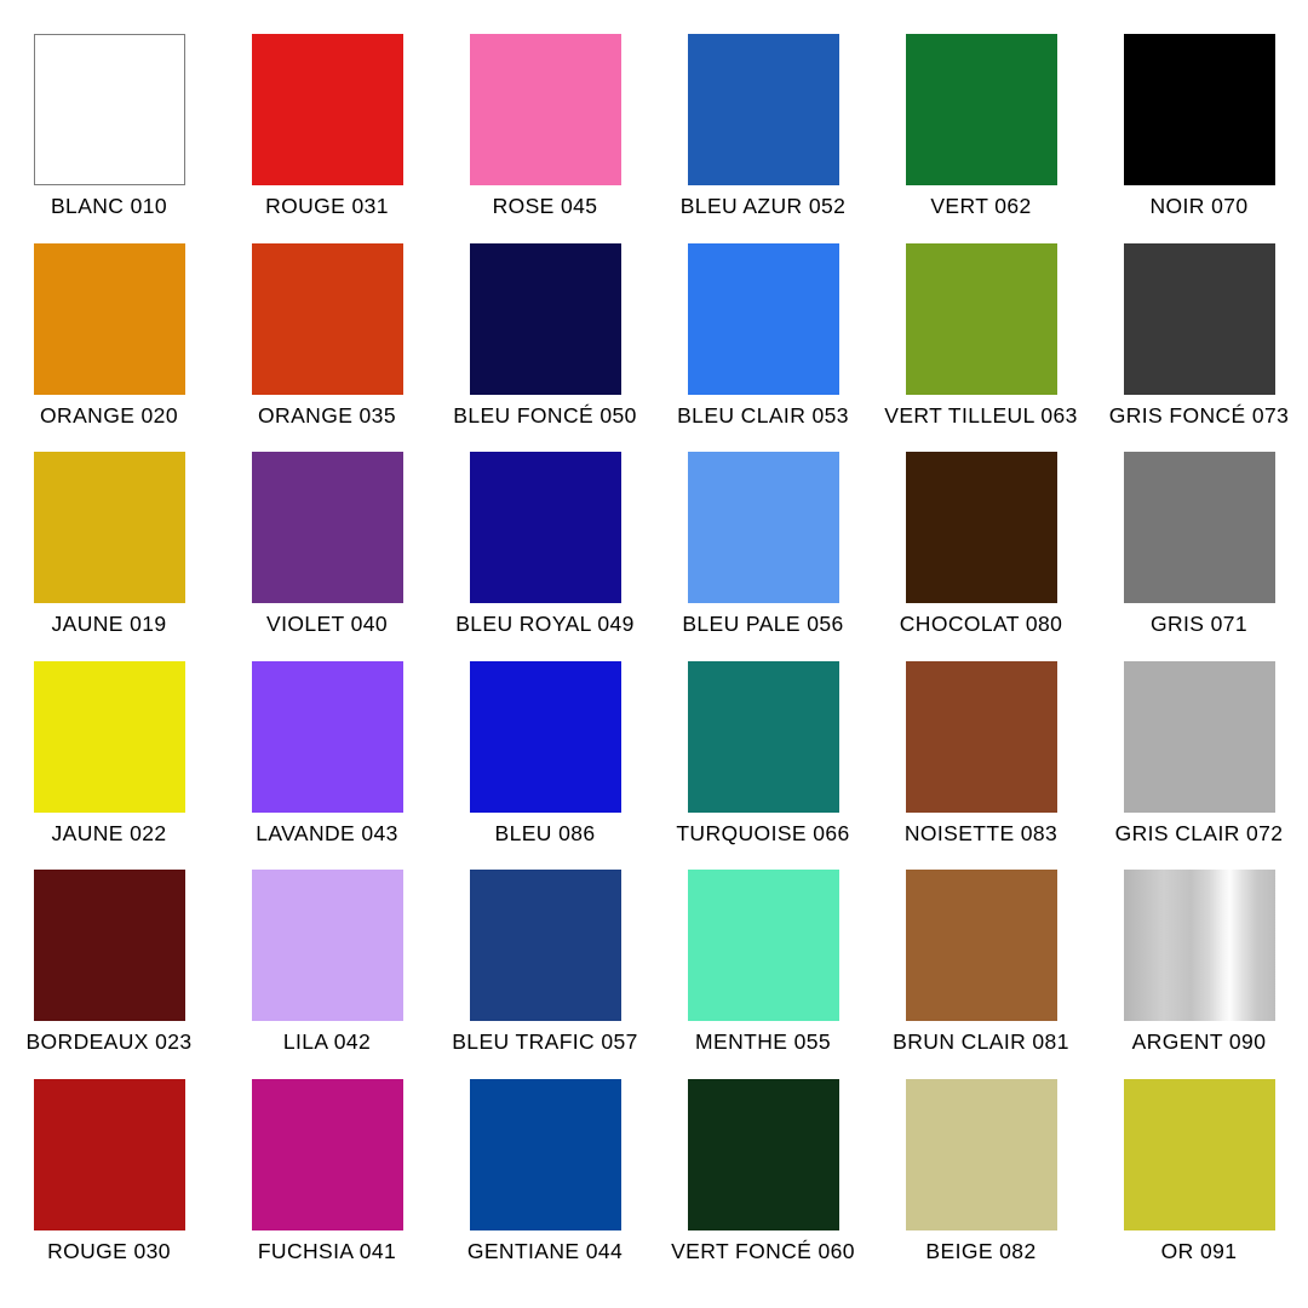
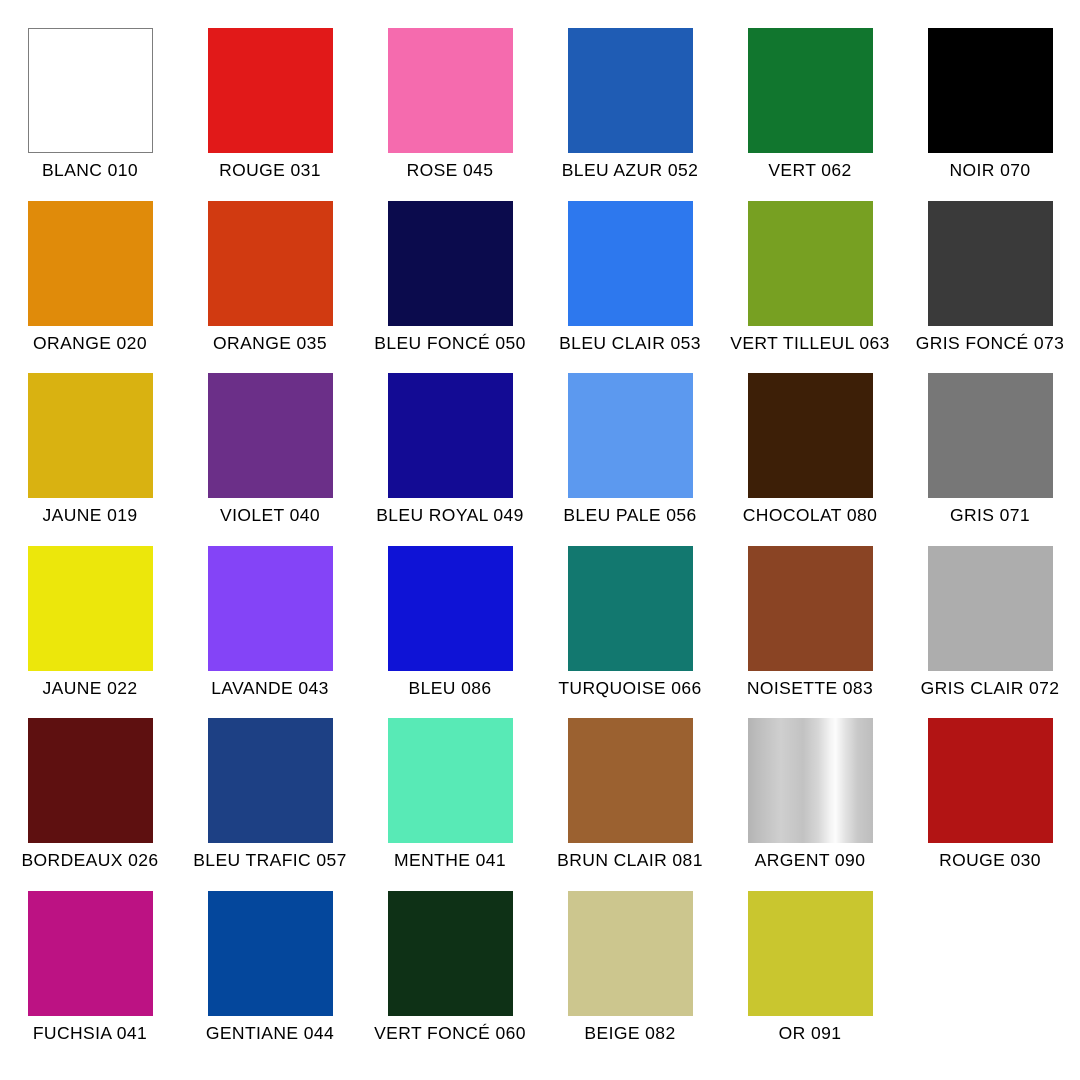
  BLANC 010
  ROUGE 031
  ROSE 045
  BLEU AZUR 052
  VERT 062
  NOIR 070
  ORANGE 020
  ORANGE 035
  BLEU FONCÉ 050
  BLEU CLAIR 053
  VERT TILLEUL 063
  GRIS FONCÉ 073
  JAUNE 019
  VIOLET 040
  BLEU ROYAL 049
  BLEU PALE 056
  CHOCOLAT 080
  GRIS 071
  JAUNE 022
  LAVANDE 043
  BLEU 086
  TURQUOISE 066
  NOISETTE 083
  GRIS CLAIR 072
- BORDEAUX 023
+ BORDEAUX 026
- LILA 042
  BLEU TRAFIC 057
- MENTHE 055
+ MENTHE 041
  BRUN CLAIR 081
  ARGENT 090
  ROUGE 030
  FUCHSIA 041
  GENTIANE 044
  VERT FONCÉ 060
  BEIGE 082
  OR 091
